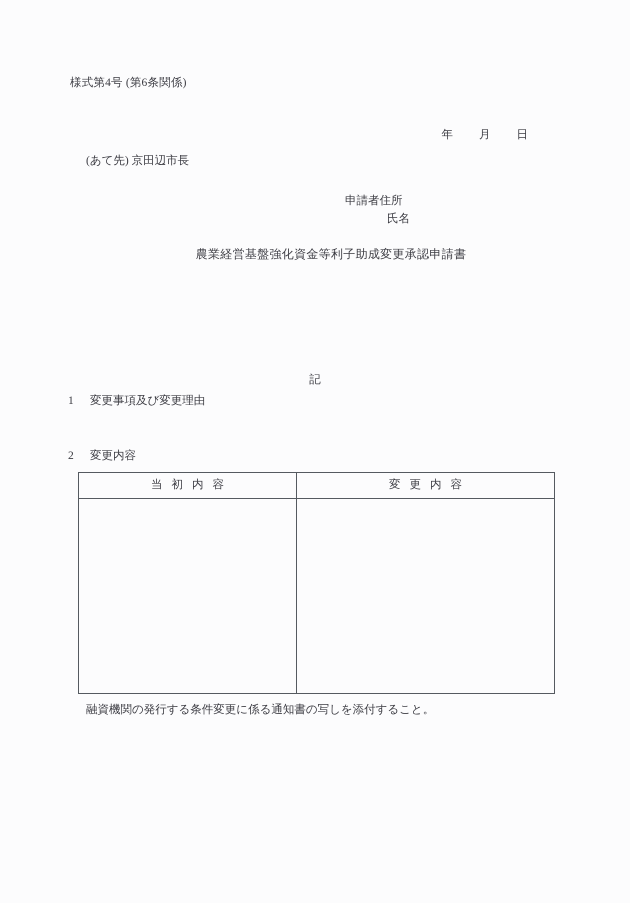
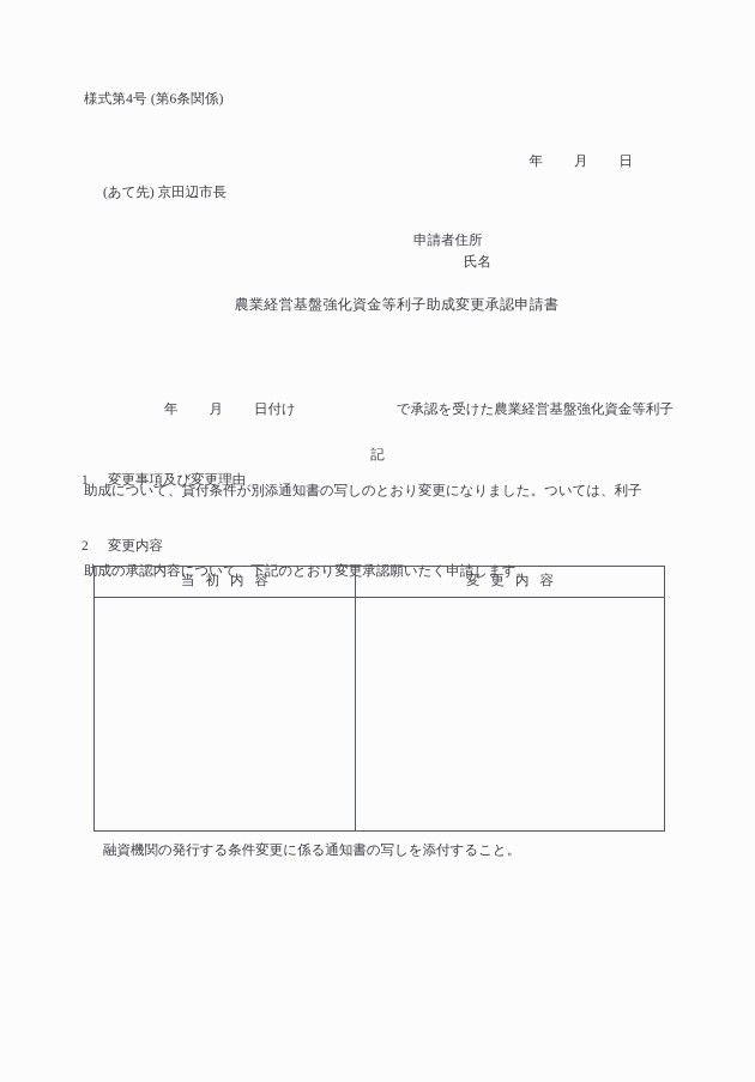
  様式第4号 (第6条関係)
  年 月 日
  (あて先) 京田辺市長
  申請者住所
  氏名
  農業経営基盤強化資金等利子助成変更承認申請書
+ 年 月 日付け で承認を受けた農業経営基盤強化資金等利子
+ 助成について、貸付条件が別添通知書の写しのとおり変更になりました。ついては、利子
+ 助成の承認内容について、下記のとおり変更承認願いたく申請します。
  記
  1 変更事項及び変更理由
  2 変更内容
  当初内容	変更内容
  融資機関の発行する条件変更に係る通知書の写しを添付すること。
